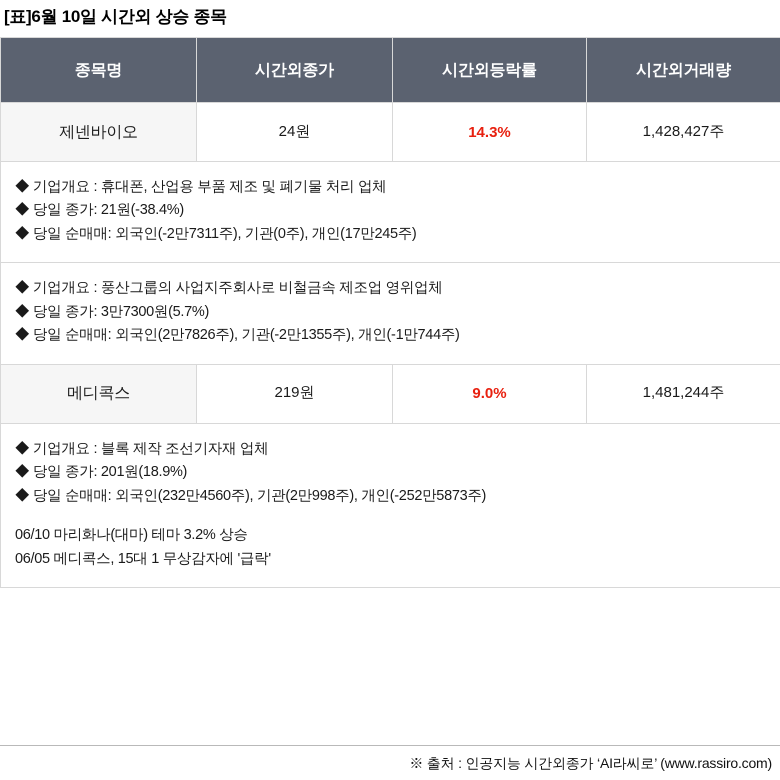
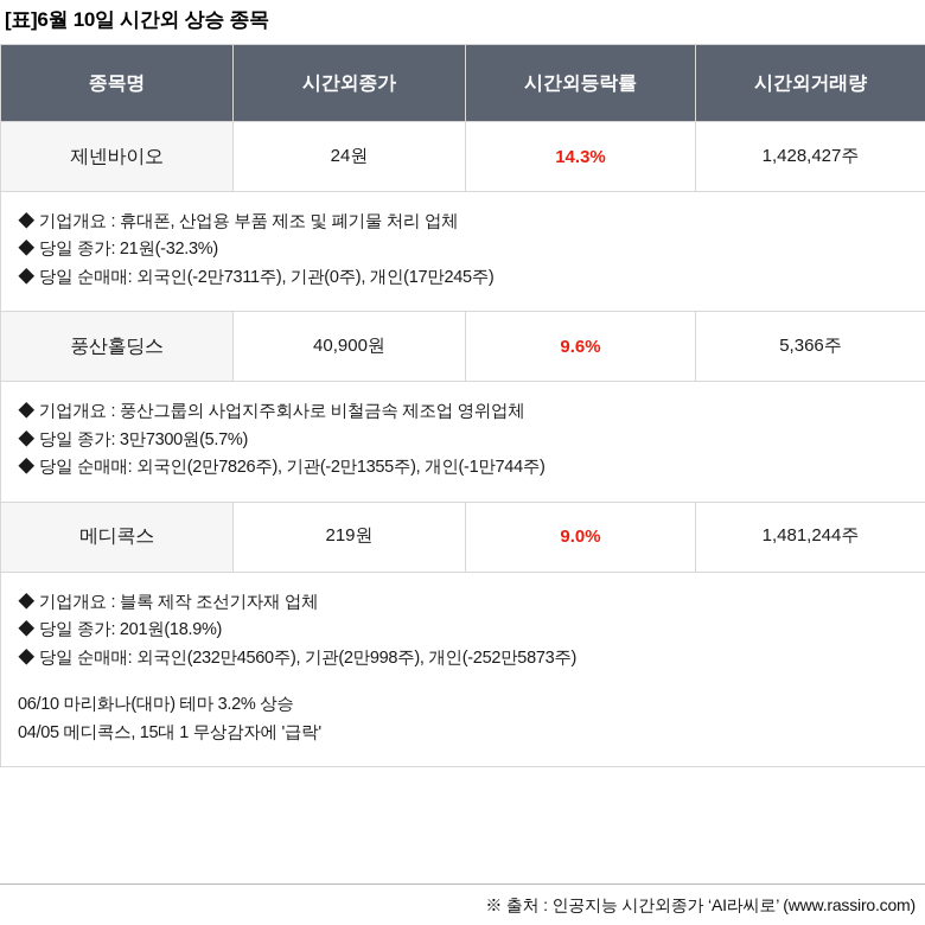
  [표]6월 10일 시간외 상승 종목
  종목명	시간외종가	시간외등락률	시간외거래량
  제넨바이오	24원	14.3%	1,428,427주
- ◆ 기업개요 : 휴대폰, 산업용 부품 제조 및 폐기물 처리 업체 ◆ 당일 종가: 21원(-38.4%) ◆ 당일 순매매: 외국인(-2만7311주), 기관(0주), 개인(17만245주)
+ ◆ 기업개요 : 휴대폰, 산업용 부품 제조 및 폐기물 처리 업체 ◆ 당일 종가: 21원(-32.3%) ◆ 당일 순매매: 외국인(-2만7311주), 기관(0주), 개인(17만245주)
+ 풍산홀딩스	40,900원	9.6%	5,366주
  ◆ 기업개요 : 풍산그룹의 사업지주회사로 비철금속 제조업 영위업체 ◆ 당일 종가: 3만7300원(5.7%) ◆ 당일 순매매: 외국인(2만7826주), 기관(-2만1355주), 개인(-1만744주)
  메디콕스	219원	9.0%	1,481,244주
- ◆ 기업개요 : 블록 제작 조선기자재 업체 ◆ 당일 종가: 201원(18.9%) ◆ 당일 순매매: 외국인(232만4560주), 기관(2만998주), 개인(-252만5873주) 06/10 마리화나(대마) 테마 3.2% 상승 06/05 메디콕스, 15대 1 무상감자에 '급락'
+ ◆ 기업개요 : 블록 제작 조선기자재 업체 ◆ 당일 종가: 201원(18.9%) ◆ 당일 순매매: 외국인(232만4560주), 기관(2만998주), 개인(-252만5873주) 06/10 마리화나(대마) 테마 3.2% 상승 04/05 메디콕스, 15대 1 무상감자에 '급락'
  ※ 출처 : 인공지능 시간외종가 ‘AI라씨로’ (www.rassiro.com)
